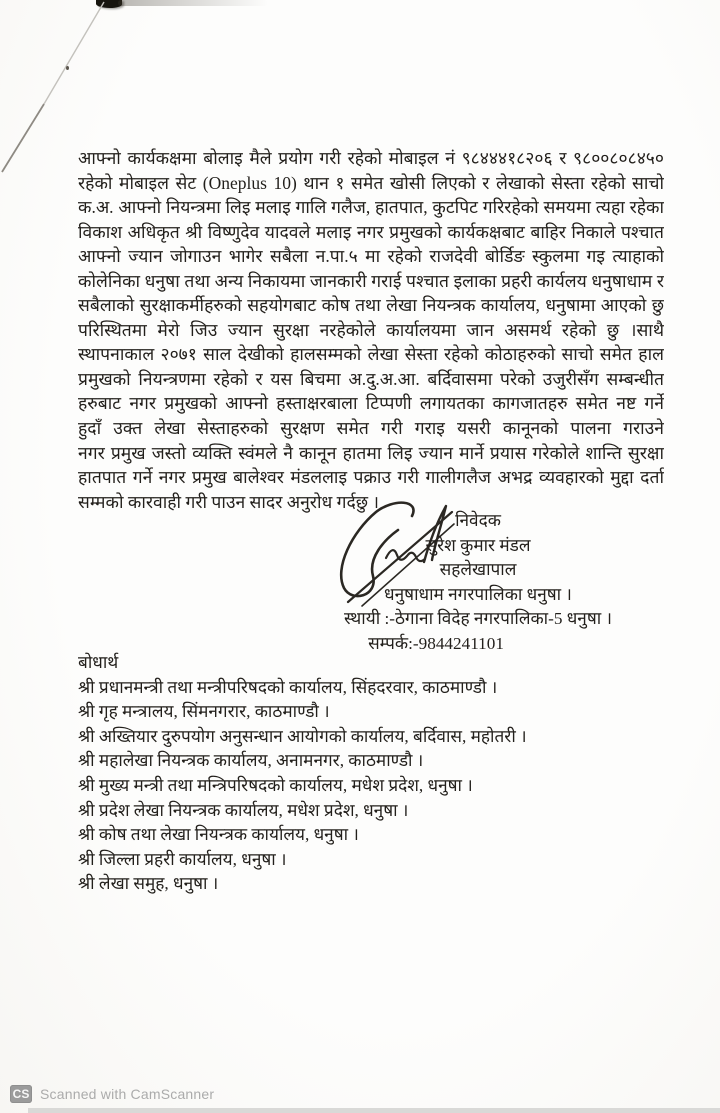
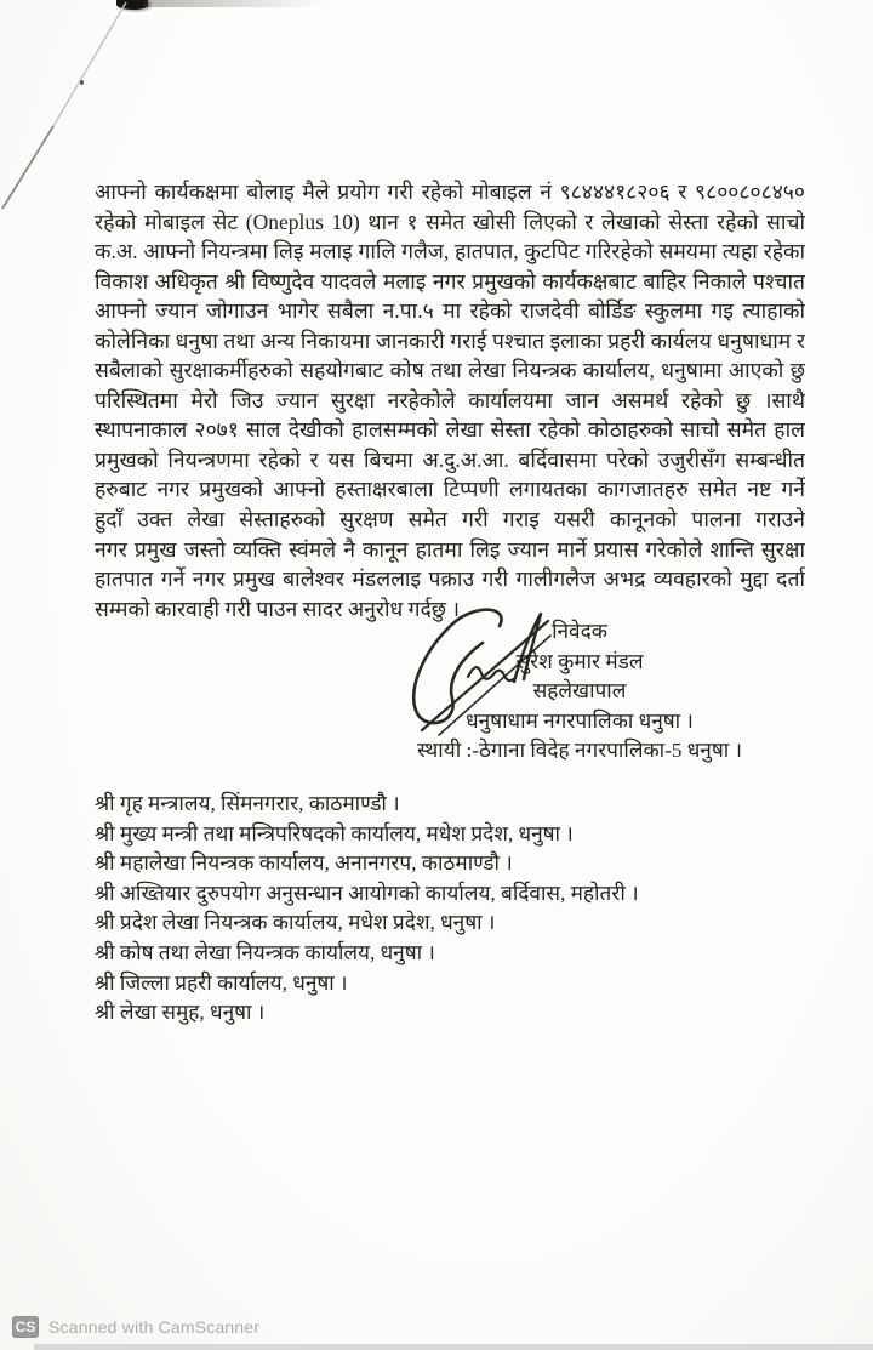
  आफ्नो कार्यकक्षमा बोलाइ मैले प्रयोग गरी रहेको मोबाइल नं ९८४४४१८२०६ र ९८००८०८४५०
  रहेको मोबाइल सेट (Oneplus 10) थान १ समेत खोसी लिएको र लेखाको सेस्ता रहेको साचो
  क.अ. आफ्नो नियन्त्रमा लिइ मलाइ गालि गलैज, हातपात, कुटपिट गरिरहेको समयमा त्यहा रहेका
  विकाश अधिकृत श्री विष्णुदेव यादवले मलाइ नगर प्रमुखको कार्यकक्षबाट बाहिर निकाले पश्चात
  आफ्नो ज्यान जोगाउन भागेर सबैला न.पा.५ मा रहेको राजदेवी बोर्डिङ स्कुलमा गइ त्याहाको
  कोलेनिका धनुषा तथा अन्य निकायमा जानकारी गराई पश्चात इलाका प्रहरी कार्यलय धनुषाधाम र
  सबैलाको सुरक्षाकर्मीहरुको सहयोगबाट कोष तथा लेखा नियन्त्रक कार्यालय, धनुषामा आएको छु
  परिस्थितमा मेरो जिउ ज्यान सुरक्षा नरहेकोले कार्यालयमा जान असमर्थ रहेको छु ।साथै
  स्थापनाकाल २०७१ साल देखीको हालसम्मको लेखा सेस्ता रहेको कोठाहरुको साचो समेत हाल
  प्रमुखको नियन्त्रणमा रहेको र यस बिचमा अ.दु.अ.आ. बर्दिवासमा परेको उजुरीसँग सम्बन्धीत
  हरुबाट नगर प्रमुखको आफ्नो हस्ताक्षरबाला टिप्पणी लगायतका कागजातहरु समेत नष्ट गर्ने
  हुदाँ उक्त लेखा सेस्ताहरुको सुरक्षण समेत गरी गराइ यसरी कानूनको पालना गराउने
  नगर प्रमुख जस्तो व्यक्ति स्वंमले नै कानून हातमा लिइ ज्यान मार्ने प्रयास गरेकोले शान्ति सुरक्षा
  हातपात गर्ने नगर प्रमुख बालेश्वर मंडललाइ पक्राउ गरी गालीगलैज अभद्र व्यवहारको मुद्दा दर्ता
  सम्मको कारवाही गरी पाउन सादर अनुरोध गर्दछु ।
  निवेदक
  सुरेश कुमार मंडल
  सहलेखापाल
  धनुषाधाम नगरपालिका धनुषा ।
  स्थायी :-ठेगाना विदेह नगरपालिका-5 धनुषा ।
- सम्पर्क:-9844241101
- बोधार्थ
- श्री प्रधानमन्त्री तथा मन्त्रीपरिषदको कार्यालय, सिंहदरवार, काठमाण्डौ ।
  श्री गृह मन्त्रालय, सिंमनगरार, काठमाण्डौ ।
- श्री अख्तियार दुरुपयोग अनुसन्धान आयोगको कार्यालय, बर्दिवास, महोतरी ।
+ श्री मुख्य मन्त्री तथा मन्त्रिपरिषदको कार्यालय, मधेश प्रदेश, धनुषा ।
- श्री महालेखा नियन्त्रक कार्यालय, अनामनगर, काठमाण्डौ ।
+ श्री महालेखा नियन्त्रक कार्यालय, अनानगरप, काठमाण्डौ ।
- श्री मुख्य मन्त्री तथा मन्त्रिपरिषदको कार्यालय, मधेश प्रदेश, धनुषा ।
+ श्री अख्तियार दुरुपयोग अनुसन्धान आयोगको कार्यालय, बर्दिवास, महोतरी ।
  श्री प्रदेश लेखा नियन्त्रक कार्यालय, मधेश प्रदेश, धनुषा ।
  श्री कोष तथा लेखा नियन्त्रक कार्यालय, धनुषा ।
  श्री जिल्ला प्रहरी कार्यालय, धनुषा ।
  श्री लेखा समुह, धनुषा ।
  CS
  Scanned with CamScanner
